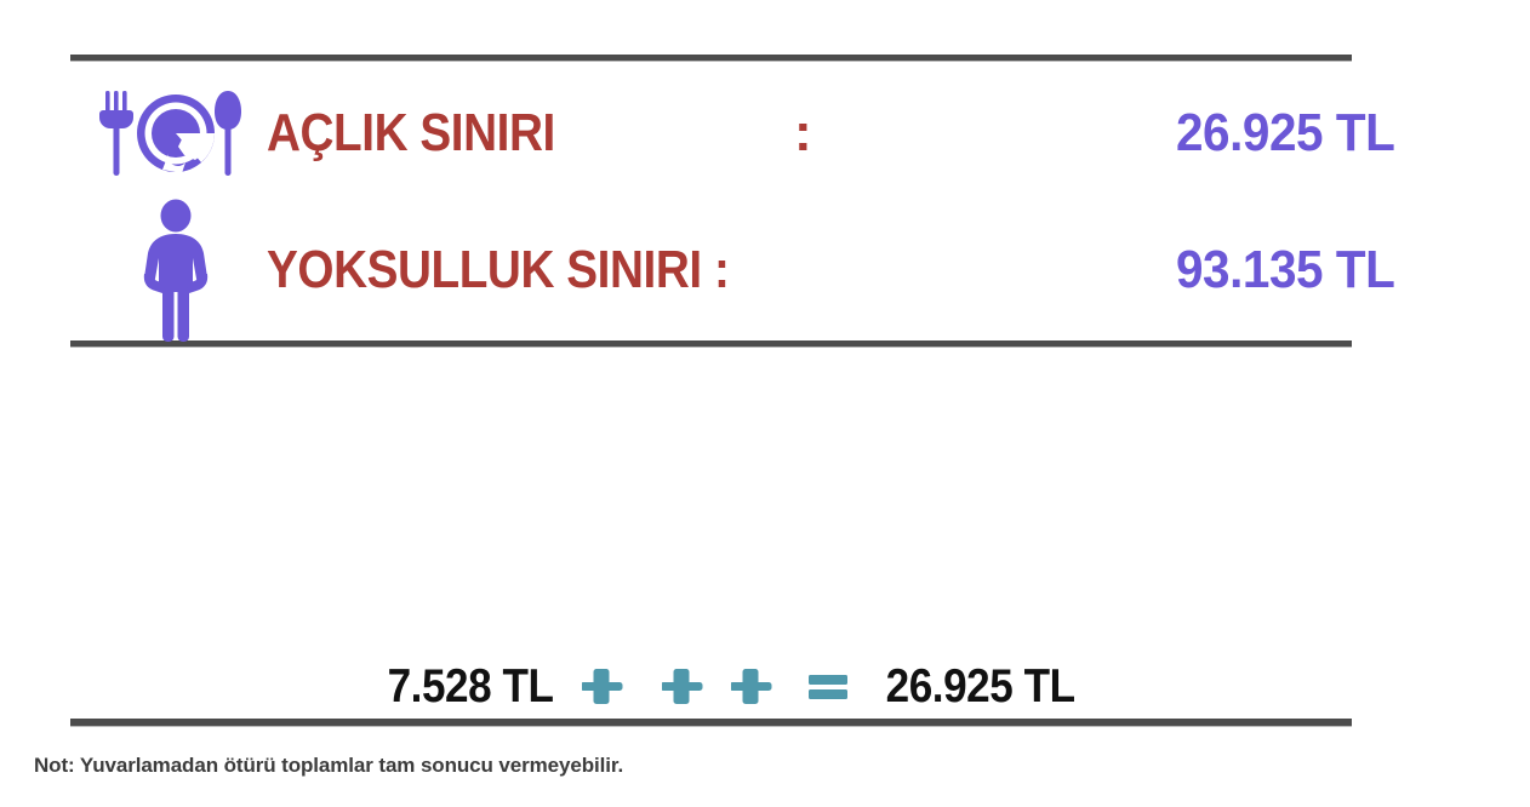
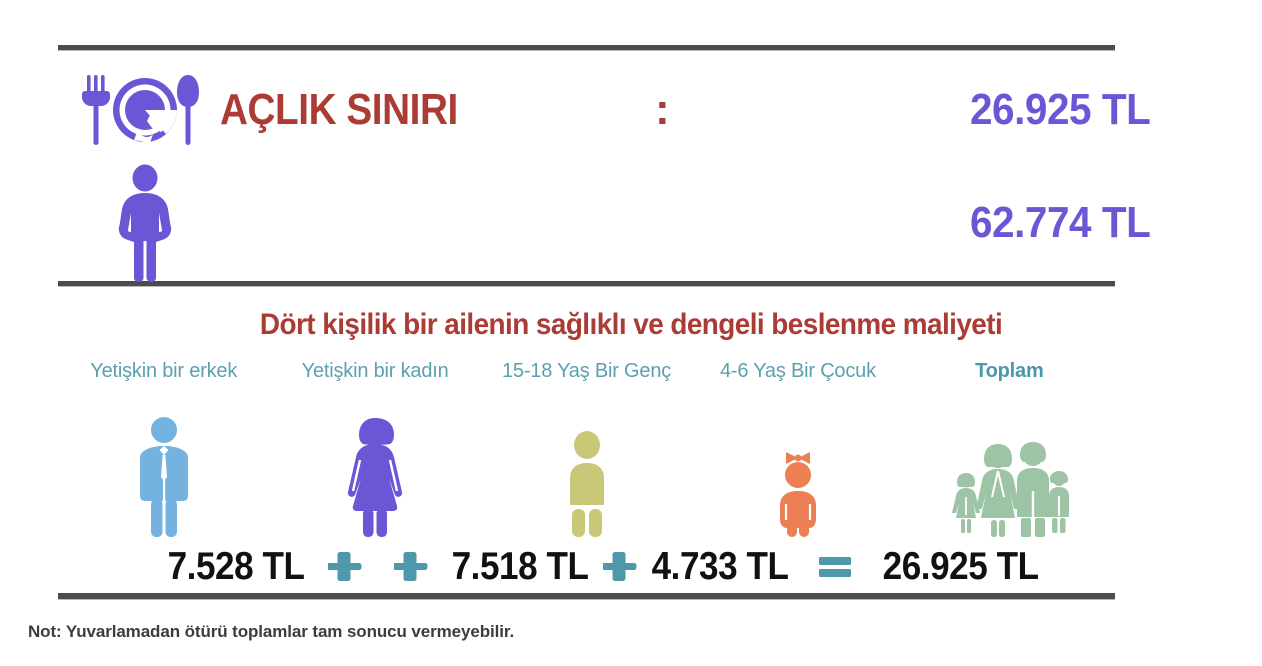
  AÇLIK SINIRI
  :
  26.925 TL
- YOKSULLUK SINIRI :
- 93.135 TL
+ 62.774 TL
+ Dört kişilik bir ailenin sağlıklı ve dengeli beslenme maliyeti
+ Yetişkin bir erkek
+ Yetişkin bir kadın
+ 15-18 Yaş Bir Genç
+ 4-6 Yaş Bir Çocuk
+ Toplam
  7.528 TL
+ 7.518 TL
+ 4.733 TL
  26.925 TL
  Not: Yuvarlamadan ötürü toplamlar tam sonucu vermeyebilir.
